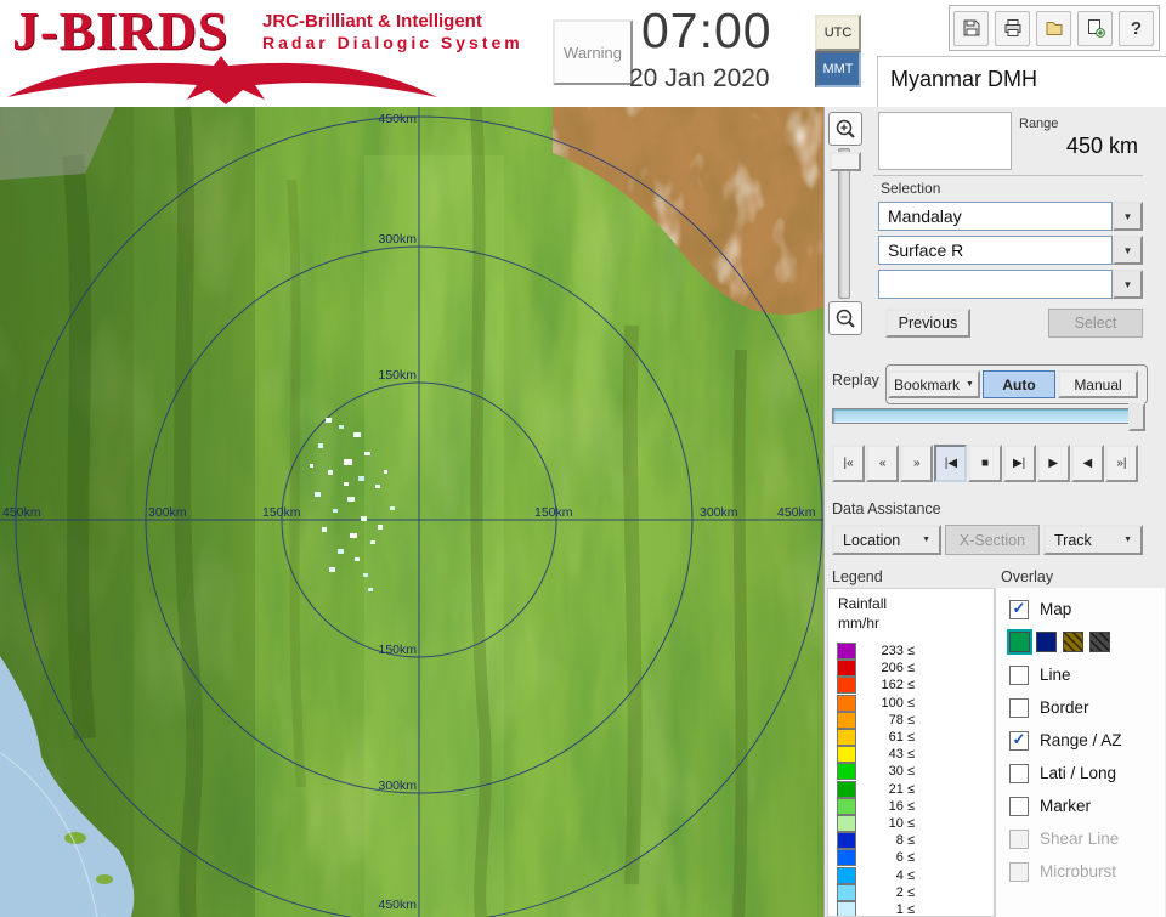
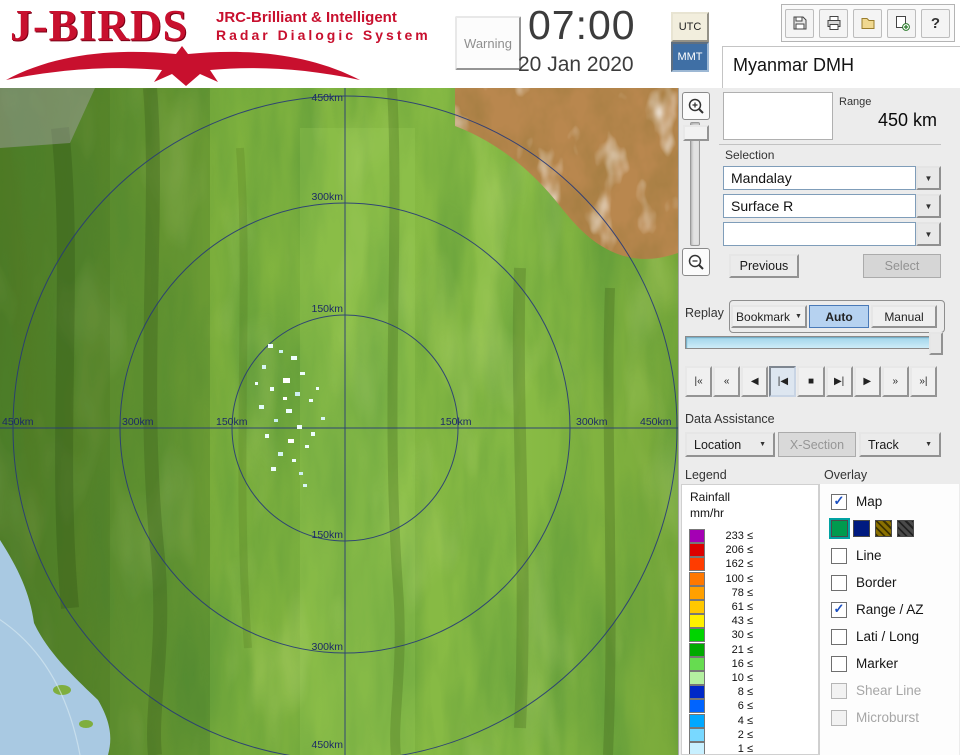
  J-BIRDS
  JRC-Brilliant & Intelligent
  Radar Dialogic System
  Warning
  07:00
  20 Jan 2020
  UTC
  MMT
  ?
  Myanmar DMH
  450km
  300km
  150km
  150km
  300km
  450km
  450km
  300km
  150km
  150km
  300km
  450km
  Range
  450 km
  Selection
  Mandalay
  ▼
  Surface R
  ▼
  ▼
  Previous
  Select
  Replay
  Bookmark
  Auto
  Manual
  |«
  «
- »
+ ◀
  |◀
  ■
  ▶|
  ▶
- ◀
+ »
  »|
  Data Assistance
  Location
  X-Section
  Track
  Legend
  Overlay
  Rainfall
  mm/hr
  233 ≤
  206 ≤
  162 ≤
  100 ≤
  78 ≤
  61 ≤
  43 ≤
  30 ≤
  21 ≤
  16 ≤
  10 ≤
  8 ≤
  6 ≤
  4 ≤
  2 ≤
  1 ≤
  ✓
  Map
  Line
  Border
  ✓
  Range / AZ
  Lati / Long
  Marker
  Shear Line
  Microburst
